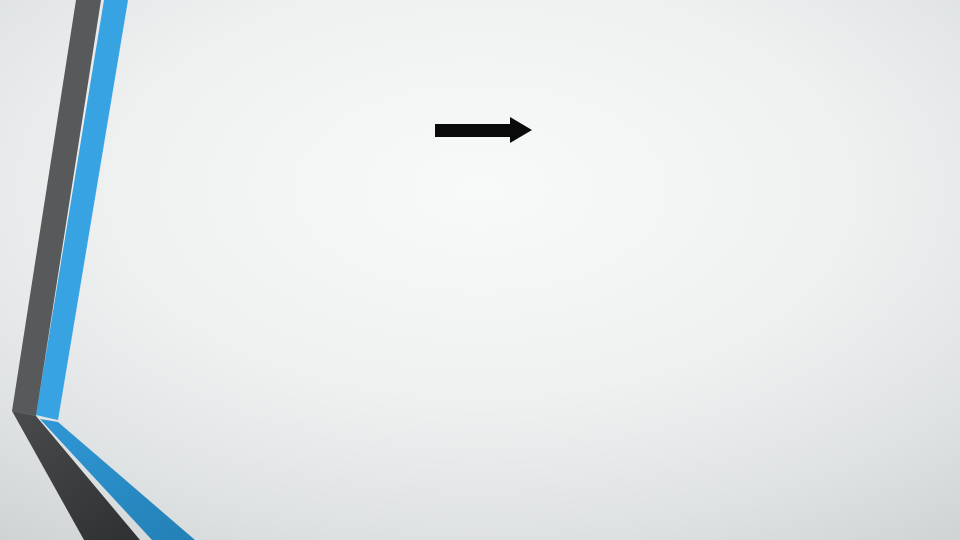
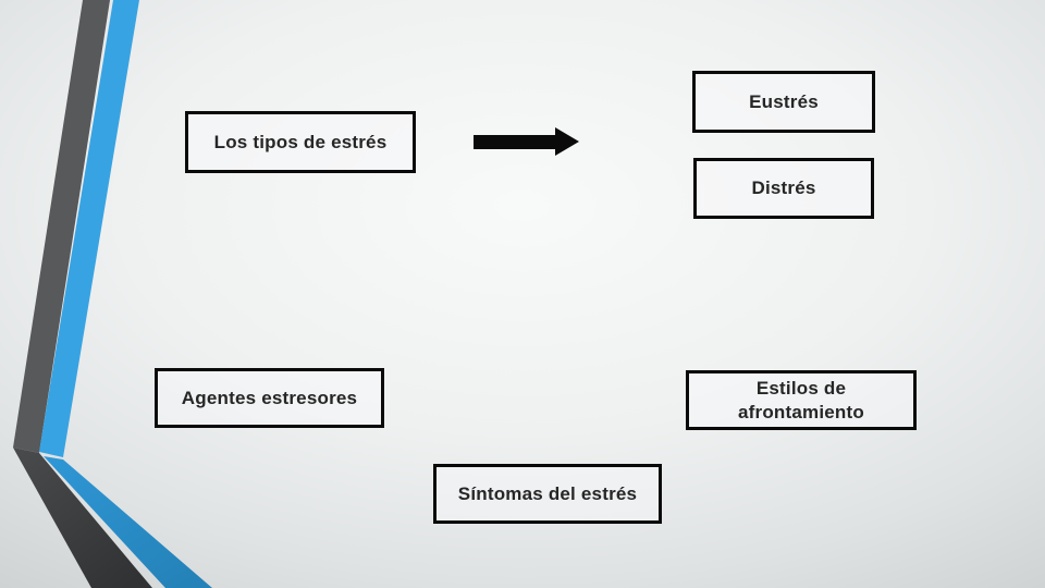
+ Los tipos de estrés
+ Eustrés
+ Distrés
+ Agentes estresores
+ Estilos de afrontamiento
+ Síntomas del estrés
